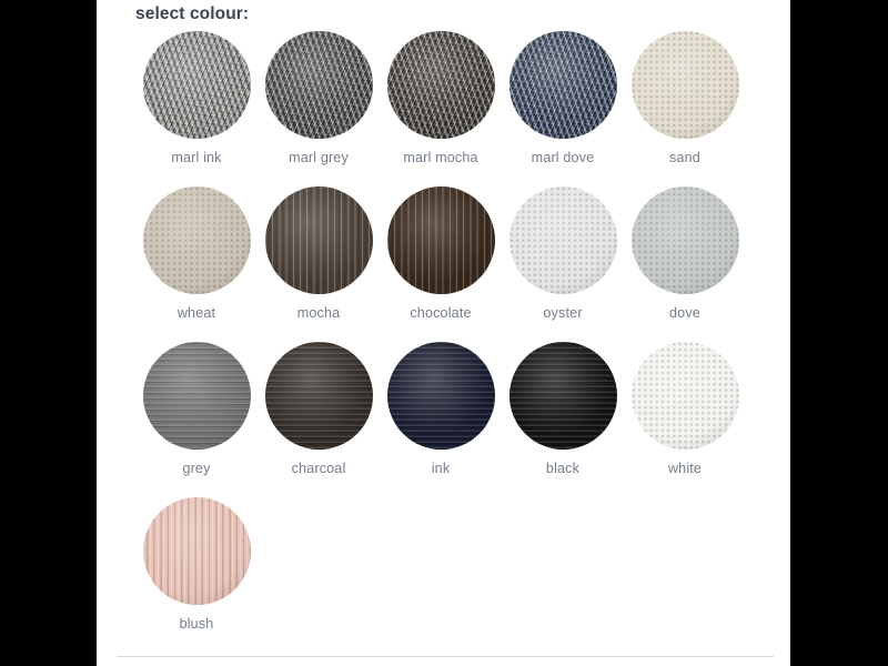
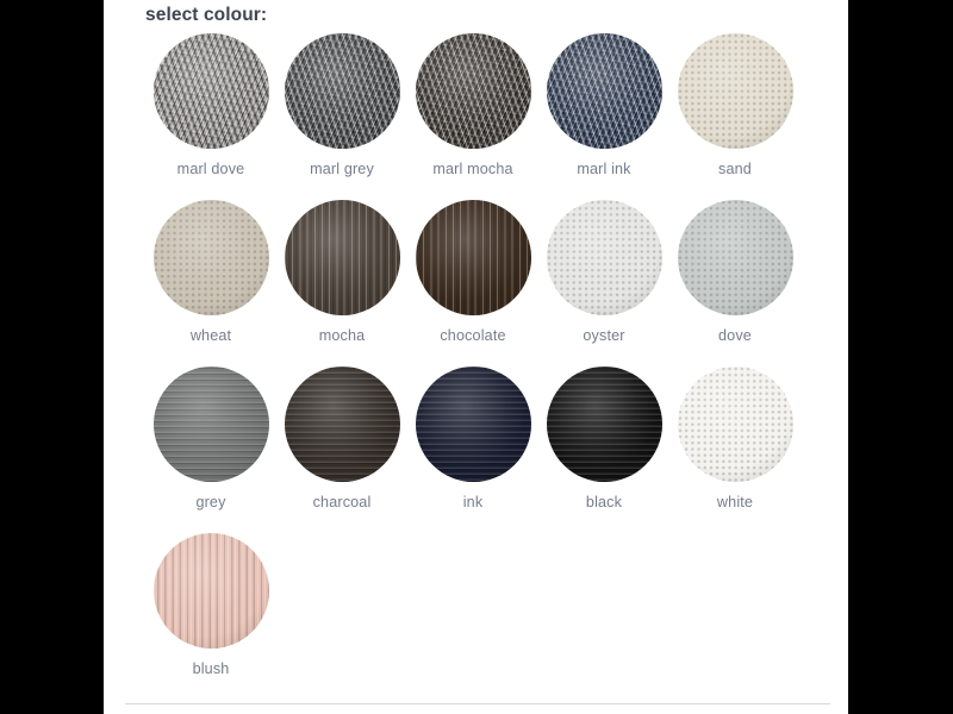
  select colour:
- marl ink
+ marl dove
  marl grey
  marl mocha
- marl dove
+ marl ink
  sand
  wheat
  mocha
  chocolate
  oyster
  dove
  grey
  charcoal
  ink
  black
  white
  blush
